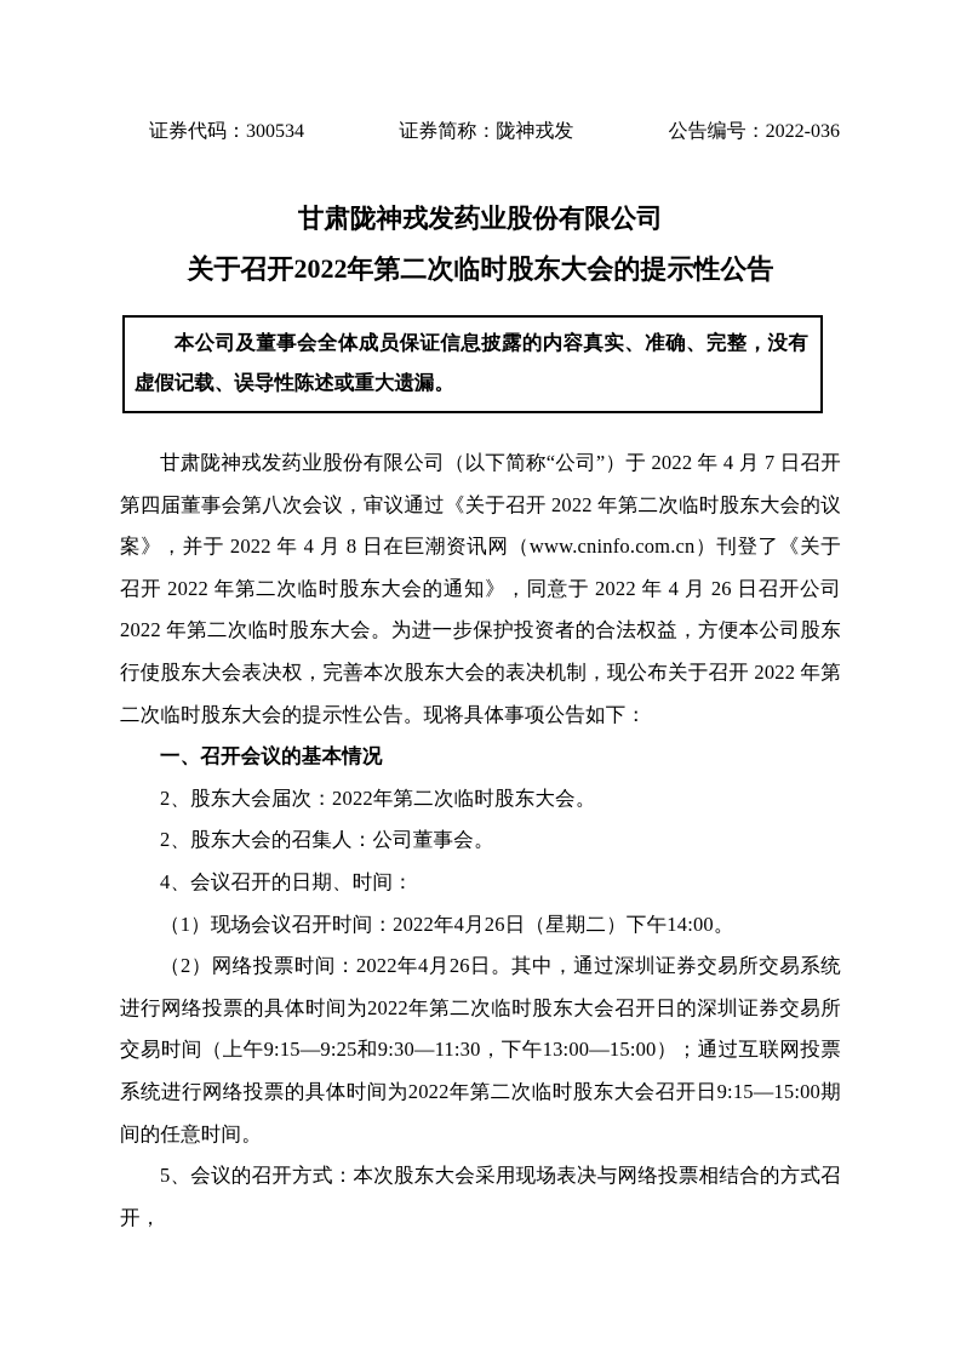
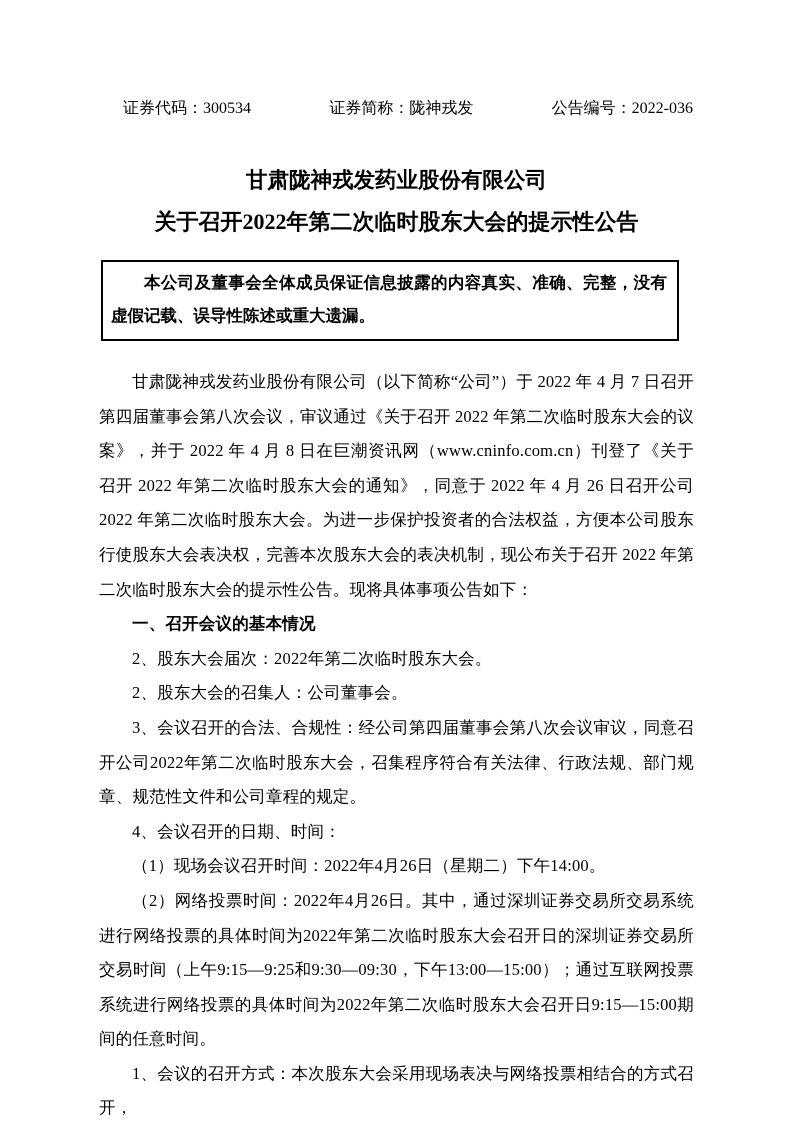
  证券代码：300534
  证券简称：陇神戎发
  公告编号：2022-036
  甘肃陇神戎发药业股份有限公司
  关于召开2022年第二次临时股东大会的提示性公告
  本公司及董事会全体成员保证信息披露的内容真实、准确、完整，没有虚假记载、误导性陈述或重大遗漏。
  甘肃陇神戎发药业股份有限公司（以下简称“公司”）于 2022 年 4 月 7 日召开第四届董事会第八次会议，审议通过《关于召开 2022 年第二次临时股东大会的议案》，并于 2022 年 4 月 8 日在巨潮资讯网（www.cninfo.com.cn）刊登了《关于召开 2022 年第二次临时股东大会的通知》，同意于 2022 年 4 月 26 日召开公司 2022 年第二次临时股东大会。为进一步保护投资者的合法权益，方便本公司股东行使股东大会表决权，完善本次股东大会的表决机制，现公布关于召开 2022 年第二次临时股东大会的提示性公告。现将具体事项公告如下：
  一、召开会议的基本情况
  2、股东大会届次：2022年第二次临时股东大会。
  2、股东大会的召集人：公司董事会。
+ 3、会议召开的合法、合规性：经公司第四届董事会第八次会议审议，同意召开公司2022年第二次临时股东大会，召集程序符合有关法律、行政法规、部门规章、规范性文件和公司章程的规定。
  4、会议召开的日期、时间：
  （1）现场会议召开时间：2022年4月26日（星期二）下午14:00。
- （2）网络投票时间：2022年4月26日。其中，通过深圳证券交易所交易系统进行网络投票的具体时间为2022年第二次临时股东大会召开日的深圳证券交易所交易时间（上午9:15—9:25和9:30—11:30，下午13:00—15:00）；通过互联网投票系统进行网络投票的具体时间为2022年第二次临时股东大会召开日9:15—15:00期间的任意时间。
+ （2）网络投票时间：2022年4月26日。其中，通过深圳证券交易所交易系统进行网络投票的具体时间为2022年第二次临时股东大会召开日的深圳证券交易所交易时间（上午9:15—9:25和9:30—09:30，下午13:00—15:00）；通过互联网投票系统进行网络投票的具体时间为2022年第二次临时股东大会召开日9:15—15:00期间的任意时间。
- 5、会议的召开方式：本次股东大会采用现场表决与网络投票相结合的方式召开，
+ 1、会议的召开方式：本次股东大会采用现场表决与网络投票相结合的方式召开，
